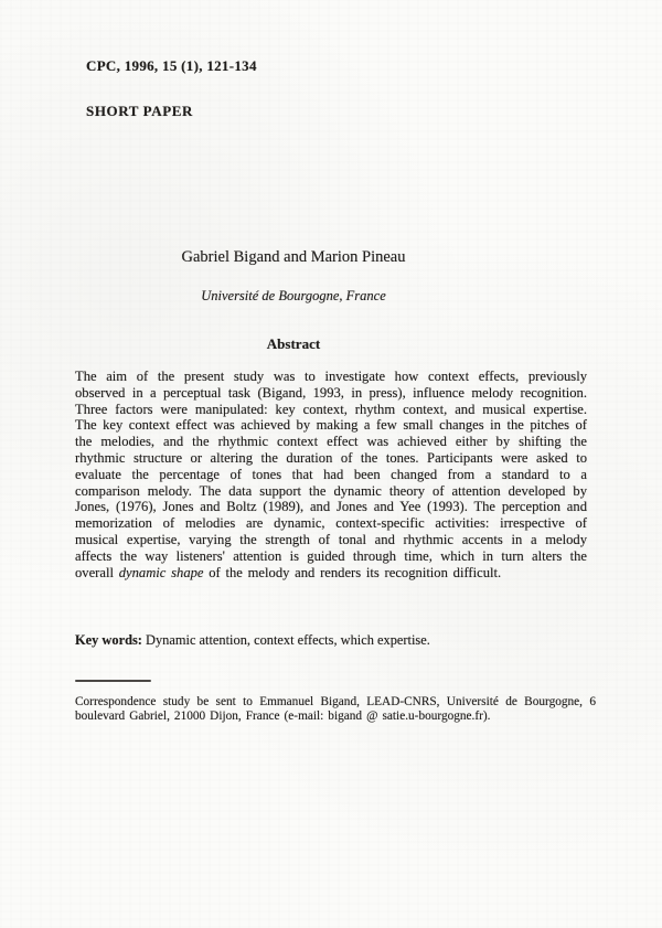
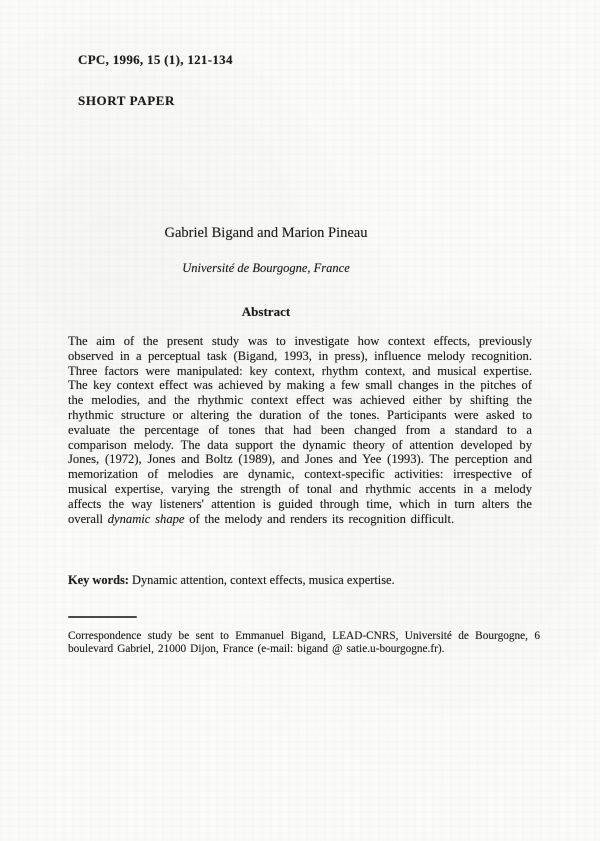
  CPC, 1996, 15 (1), 121-134
  SHORT PAPER
  Gabriel Bigand and Marion Pineau
  Université de Bourgogne, France
  Abstract
- The aim of the present study was to investigate how context effects, previously observed in a perceptual task (Bigand, 1993, in press), influence melody recognition. Three factors were manipulated: key context, rhythm context, and musical expertise. The key context effect was achieved by making a few small changes in the pitches of the melodies, and the rhythmic context effect was achieved either by shifting the rhythmic structure or altering the duration of the tones. Participants were asked to evaluate the percentage of tones that had been changed from a standard to a comparison melody. The data support the dynamic theory of attention developed by Jones, (1976), Jones and Boltz (1989), and Jones and Yee (1993). The perception and memorization of melodies are dynamic, context-specific activities: irrespective of musical expertise, varying the strength of tonal and rhythmic accents in a melody affects the way listeners' attention is guided through time, which in turn alters the overall dynamic shape of the melody and renders its recognition difficult.
+ The aim of the present study was to investigate how context effects, previously observed in a perceptual task (Bigand, 1993, in press), influence melody recognition. Three factors were manipulated: key context, rhythm context, and musical expertise. The key context effect was achieved by making a few small changes in the pitches of the melodies, and the rhythmic context effect was achieved either by shifting the rhythmic structure or altering the duration of the tones. Participants were asked to evaluate the percentage of tones that had been changed from a standard to a comparison melody. The data support the dynamic theory of attention developed by Jones, (1972), Jones and Boltz (1989), and Jones and Yee (1993). The perception and memorization of melodies are dynamic, context-specific activities: irrespective of musical expertise, varying the strength of tonal and rhythmic accents in a melody affects the way listeners' attention is guided through time, which in turn alters the overall dynamic shape of the melody and renders its recognition difficult.
- Key words: Dynamic attention, context effects, which expertise.
+ Key words: Dynamic attention, context effects, musica expertise.
  Correspondence study be sent to Emmanuel Bigand, LEAD-CNRS, Université de Bourgogne, 6 boulevard Gabriel, 21000 Dijon, France (e-mail: bigand @ satie.u-bourgogne.fr).
